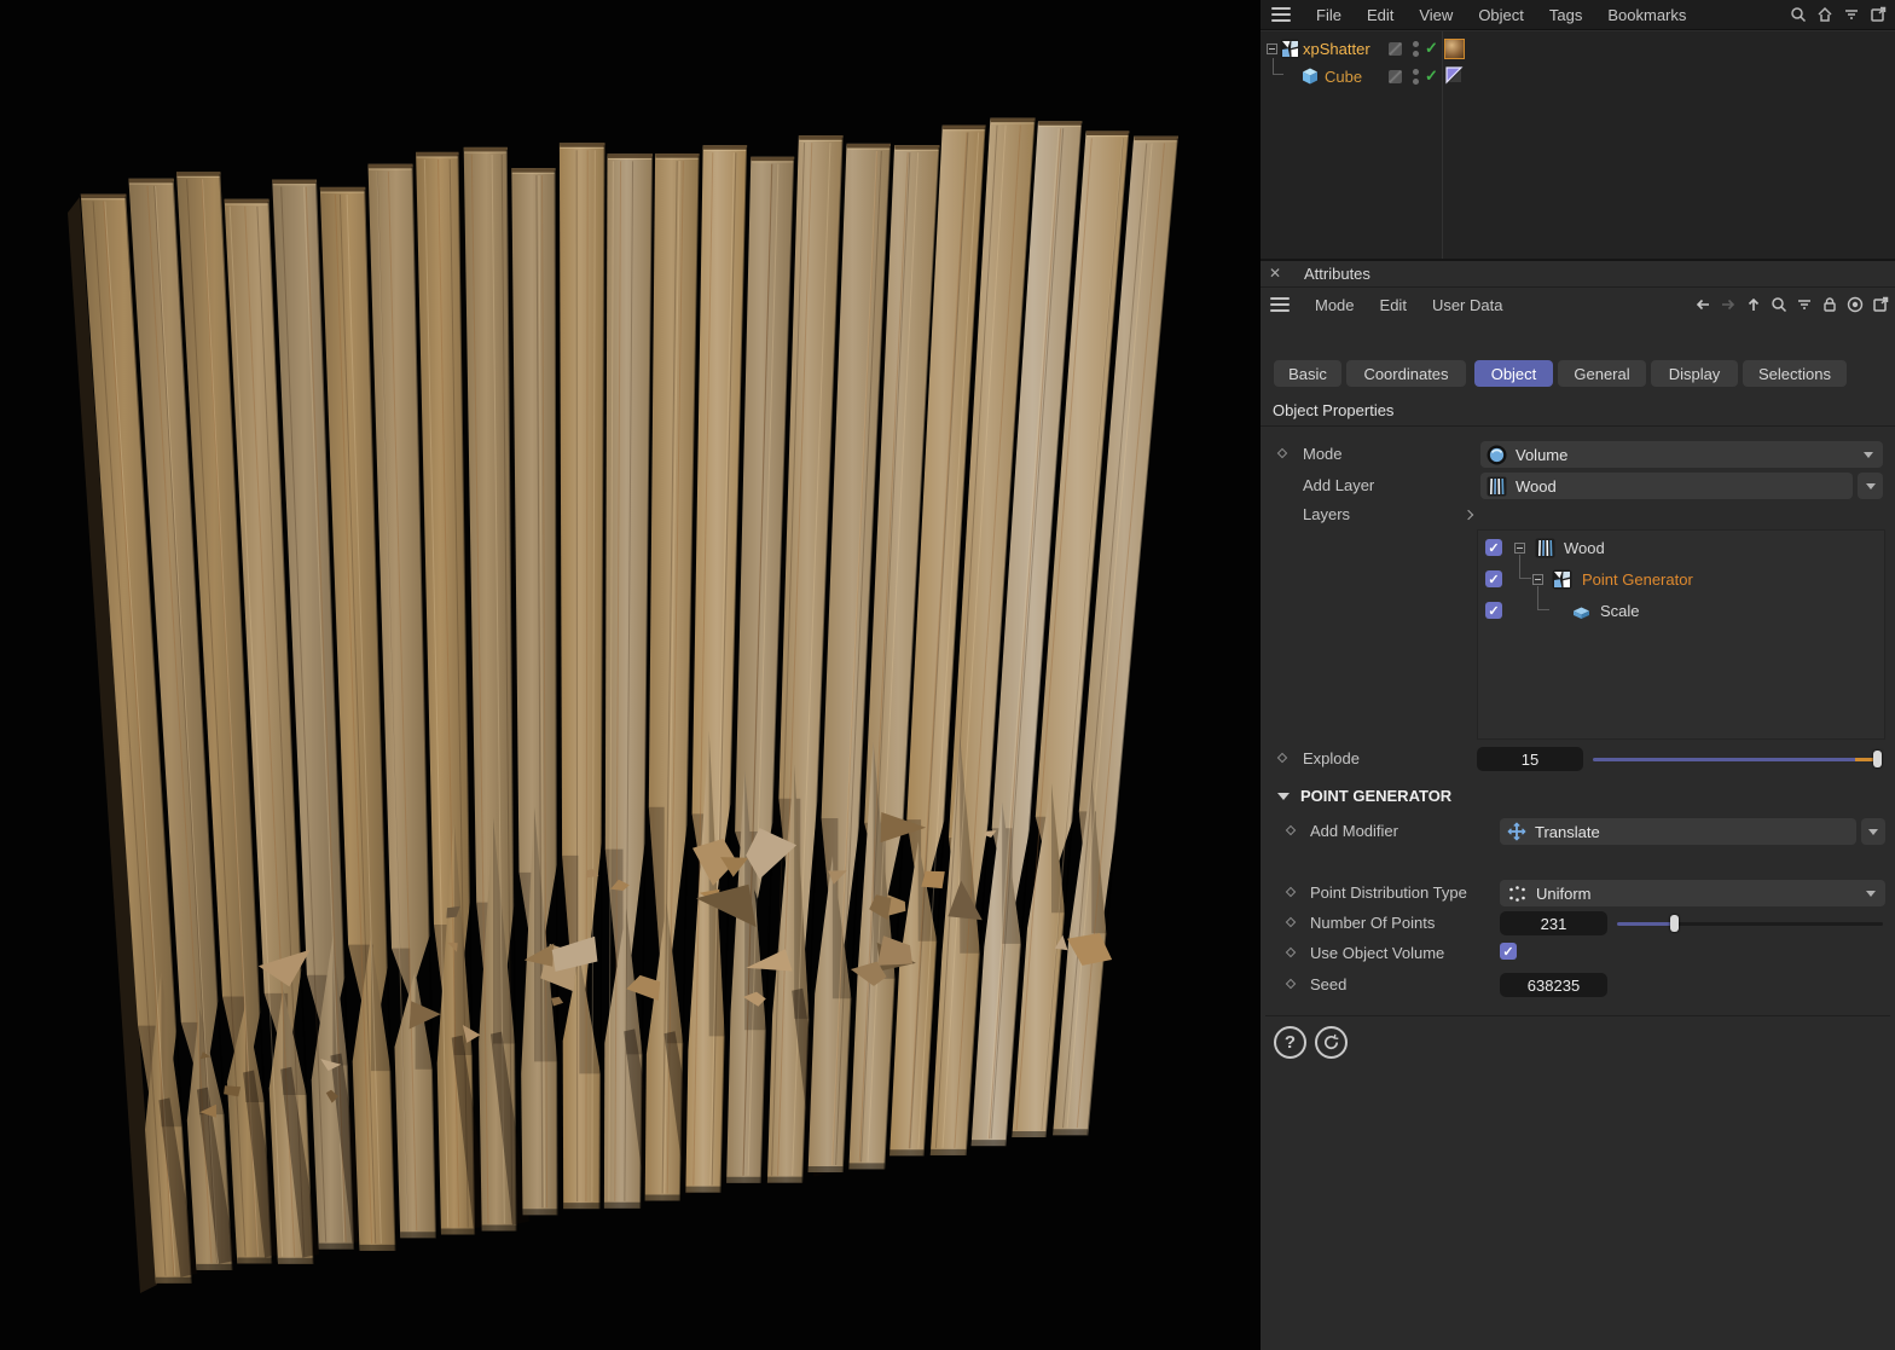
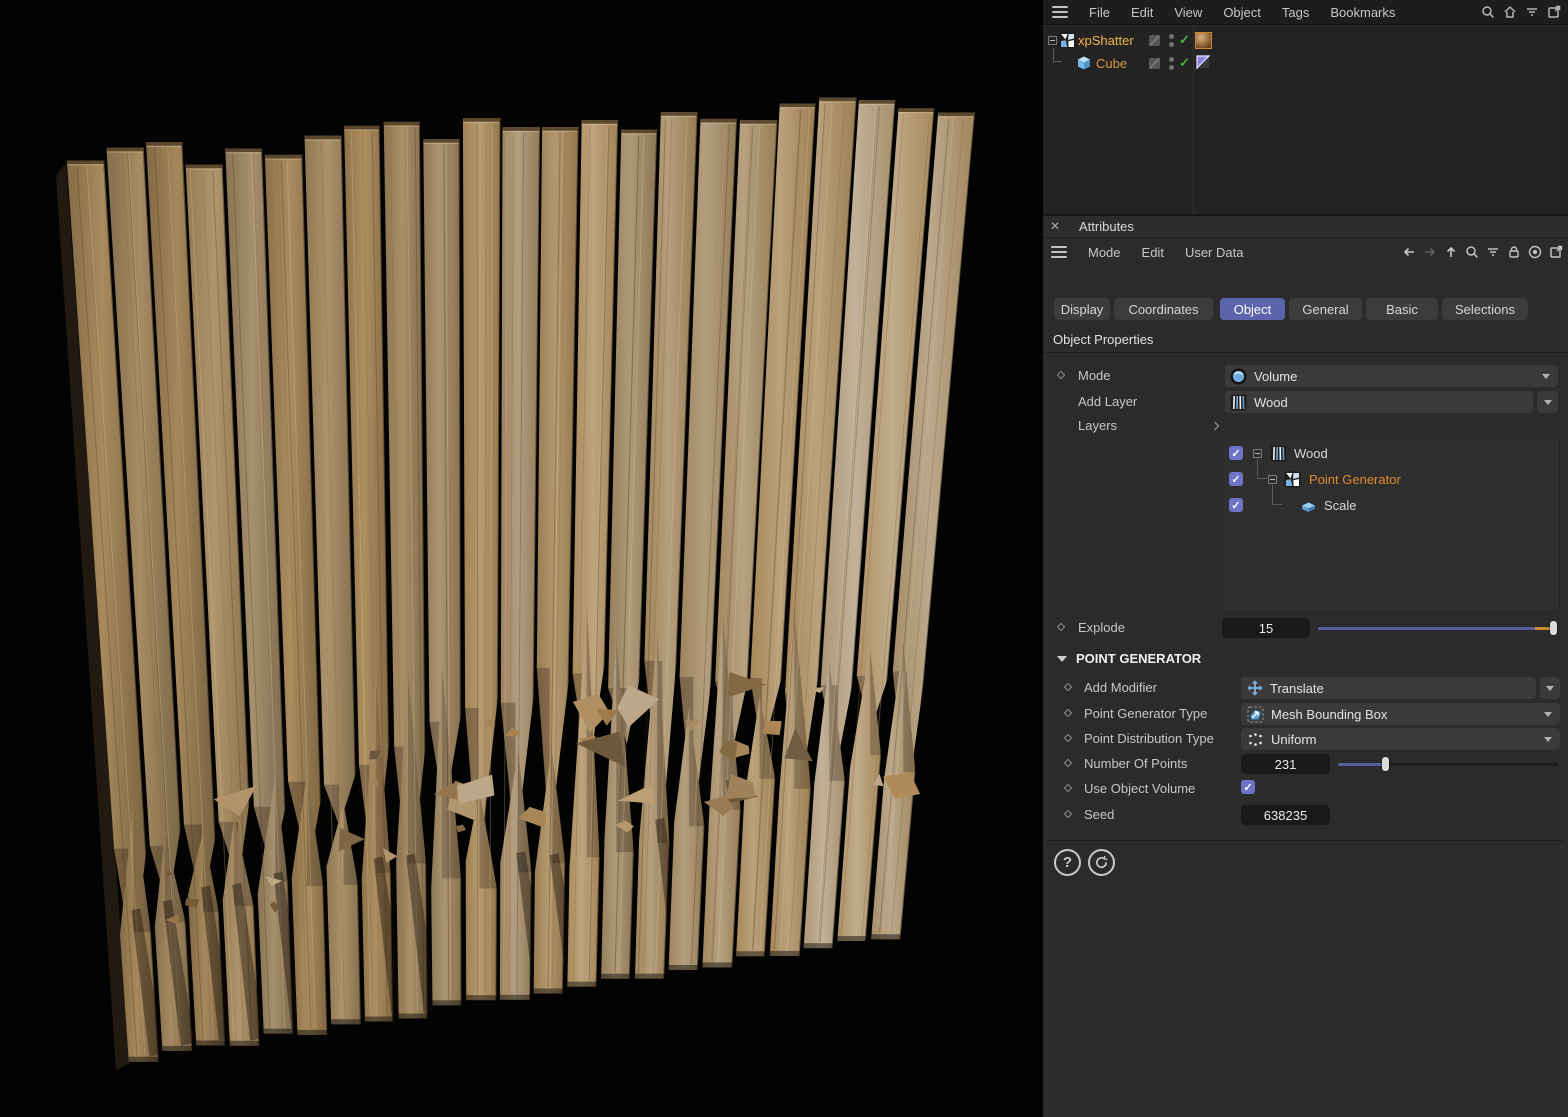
  File
  Edit
  View
  Object
  Tags
  Bookmarks
  xpShatter
  ✓
  Cube
  ✓
  ✕
  Attributes
  Mode
  Edit
  User Data
- Basic
+ Display
  Coordinates
  Object
  General
- Display
+ Basic
  Selections
  Object Properties
  Mode
  Volume
  Add Layer
  Wood
  Layers
  ✓
  Wood
  ✓
  Point Generator
  ✓
  Scale
  Explode
  15
  POINT GENERATOR
  Add Modifier
  Translate
+ Point Generator Type
+ Mesh Bounding Box
  Point Distribution Type
  Uniform
  Number Of Points
  231
  Use Object Volume
  ✓
  Seed
  638235
  ?
